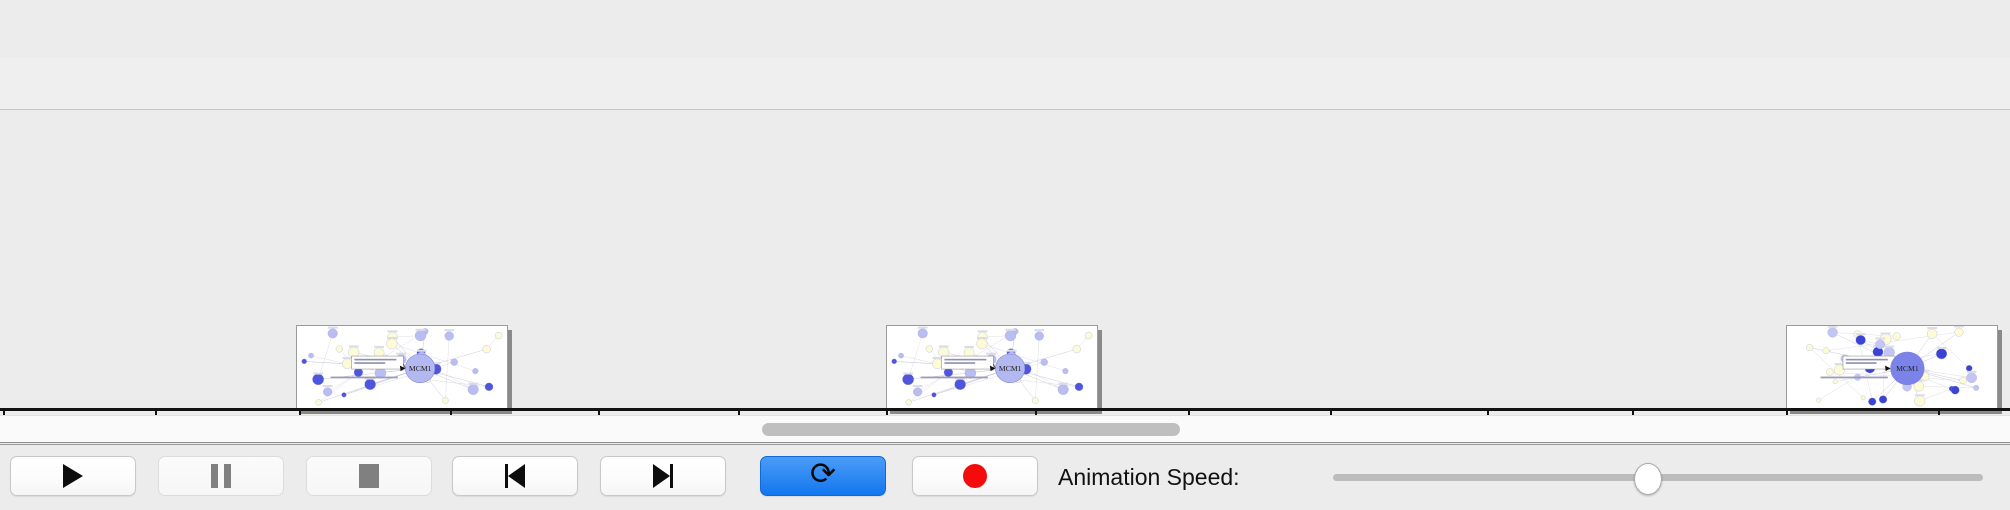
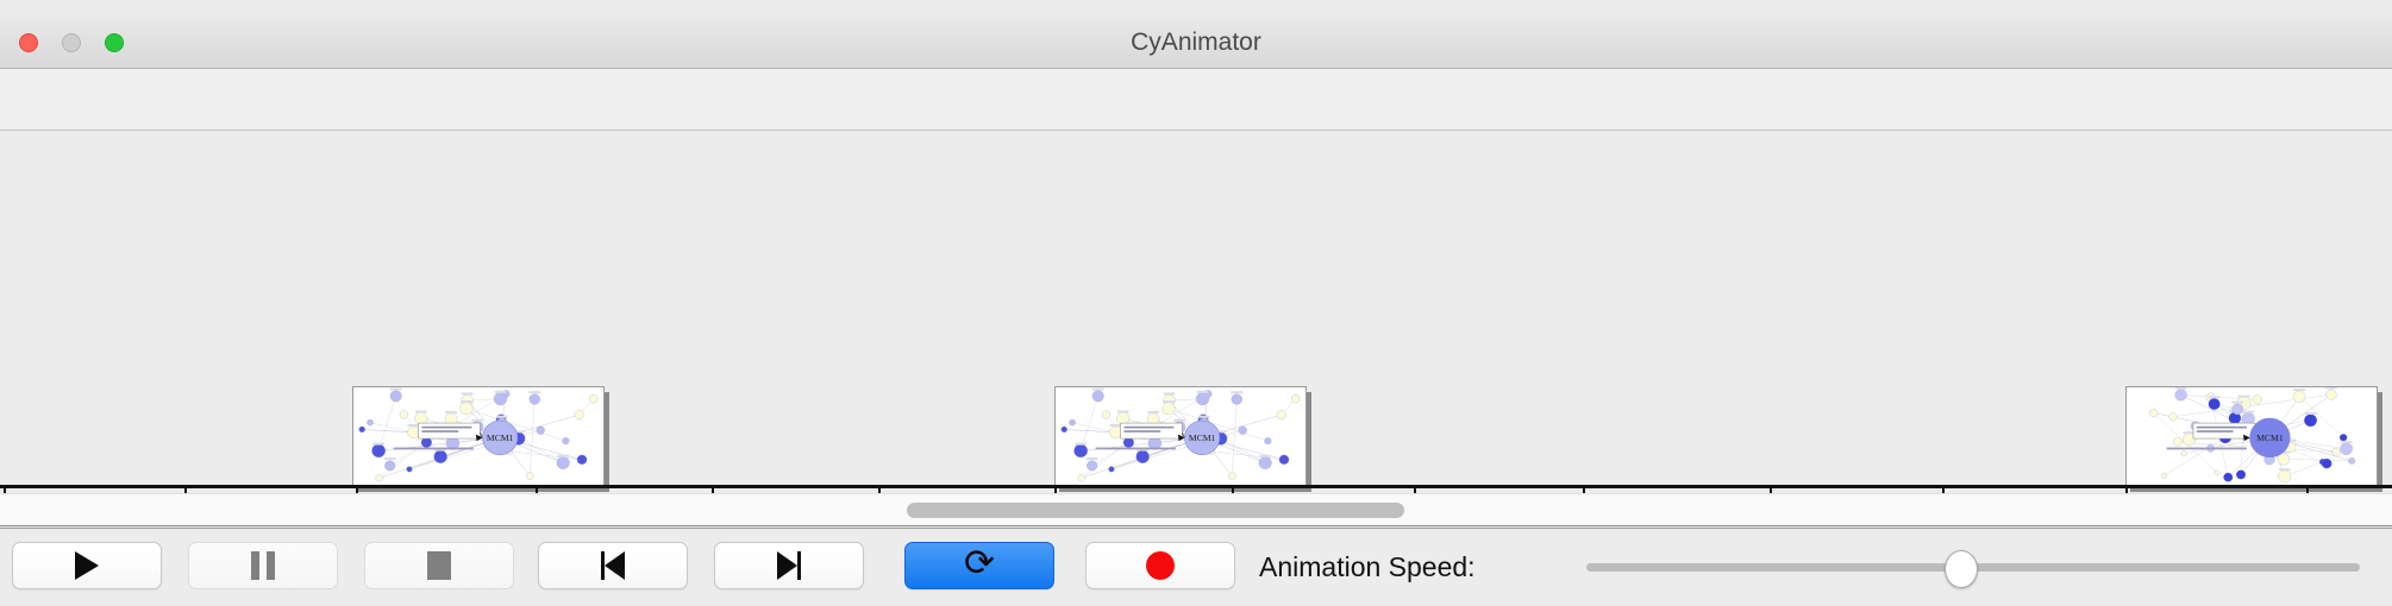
+ CyAnimator
  MCM1
  MCM1
  MCM1
  ⟳
  Animation Speed:
